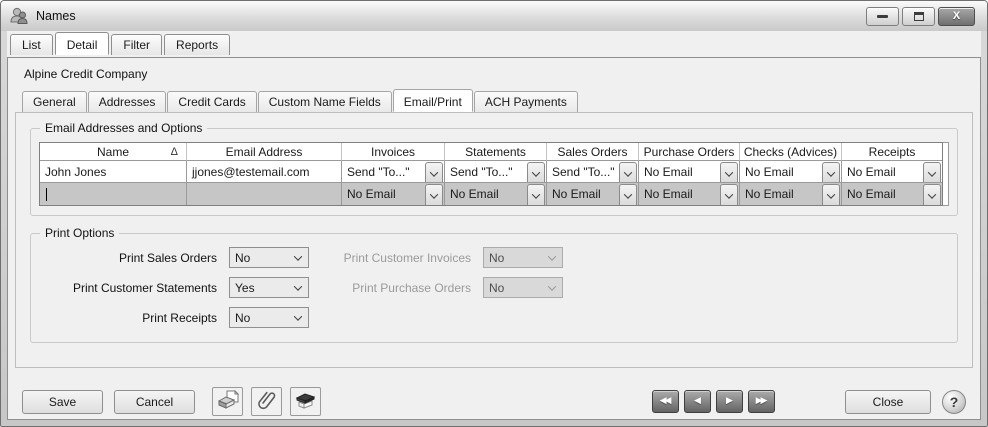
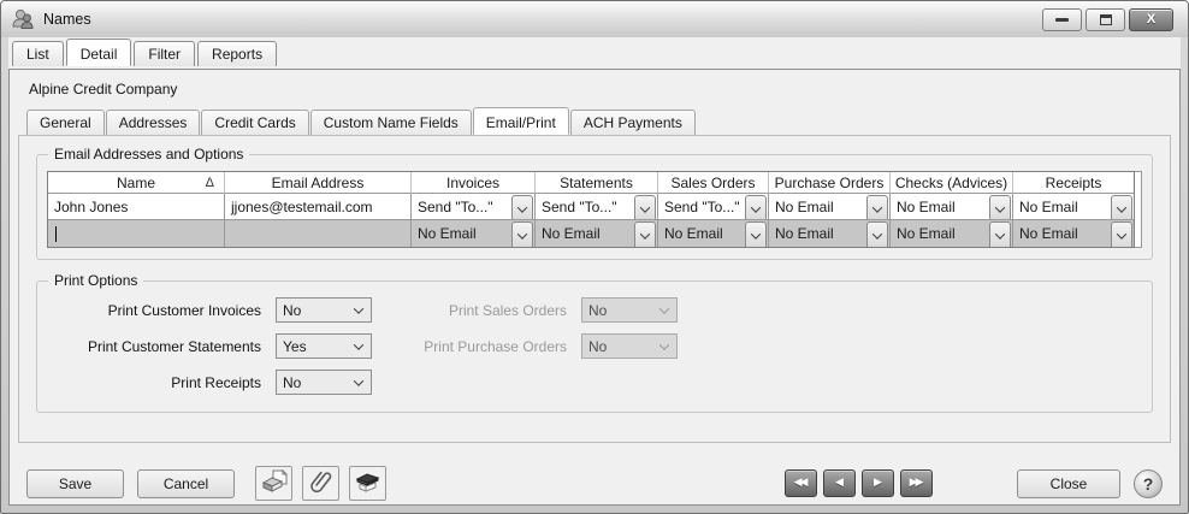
  Names
  X
  List
  Detail
  Filter
  Reports
  Alpine Credit Company
  General
  Addresses
  Credit Cards
  Custom Name Fields
  Email/Print
  ACH Payments
  Email Addresses and Options
  Name
  Δ
  Email Address
  Invoices
  Statements
  Sales Orders
  Purchase Orders
  Checks (Advices)
  Receipts
  John Jones
  jjones@testemail.com
  Send "To..."
  Send "To..."
  Send "To..."
  No Email
  No Email
  No Email
  No Email
  No Email
  No Email
  No Email
  No Email
  No Email
  Print Options
- Print Sales Orders
+ Print Customer Invoices
  No
- Print Customer Invoices
+ Print Sales Orders
  No
  Print Customer Statements
  Yes
  Print Purchase Orders
  No
  Print Receipts
  No
  Save
  Cancel
  ◀◀
  ◀
  ▶
  ▶▶
  Close
  ?
